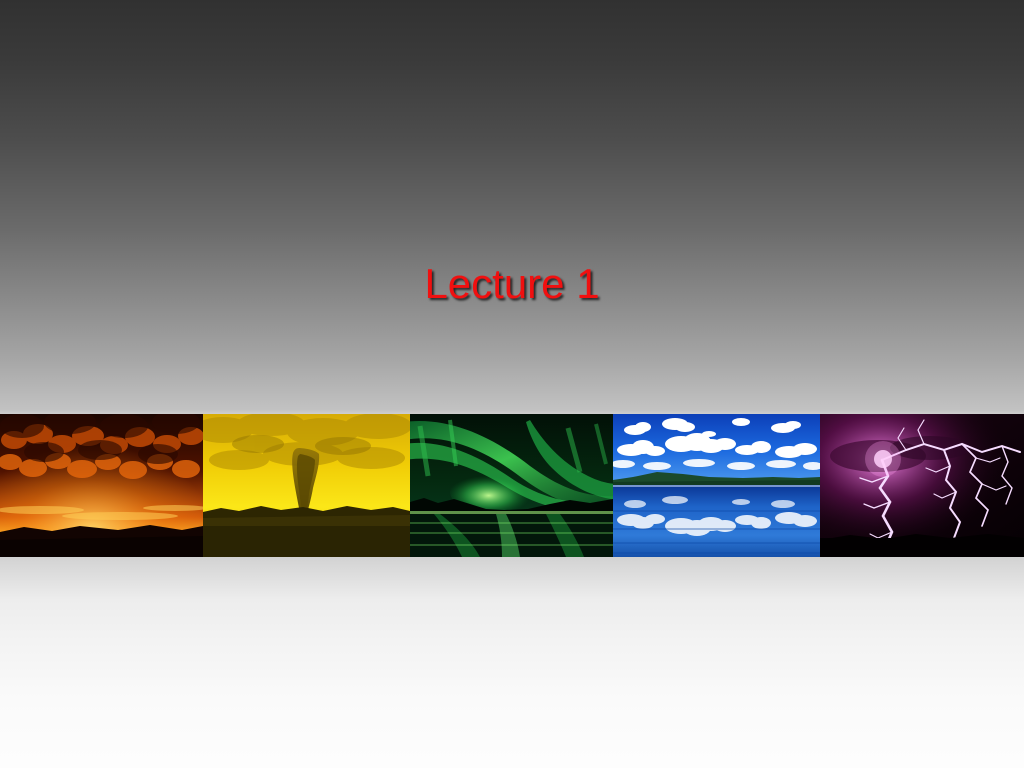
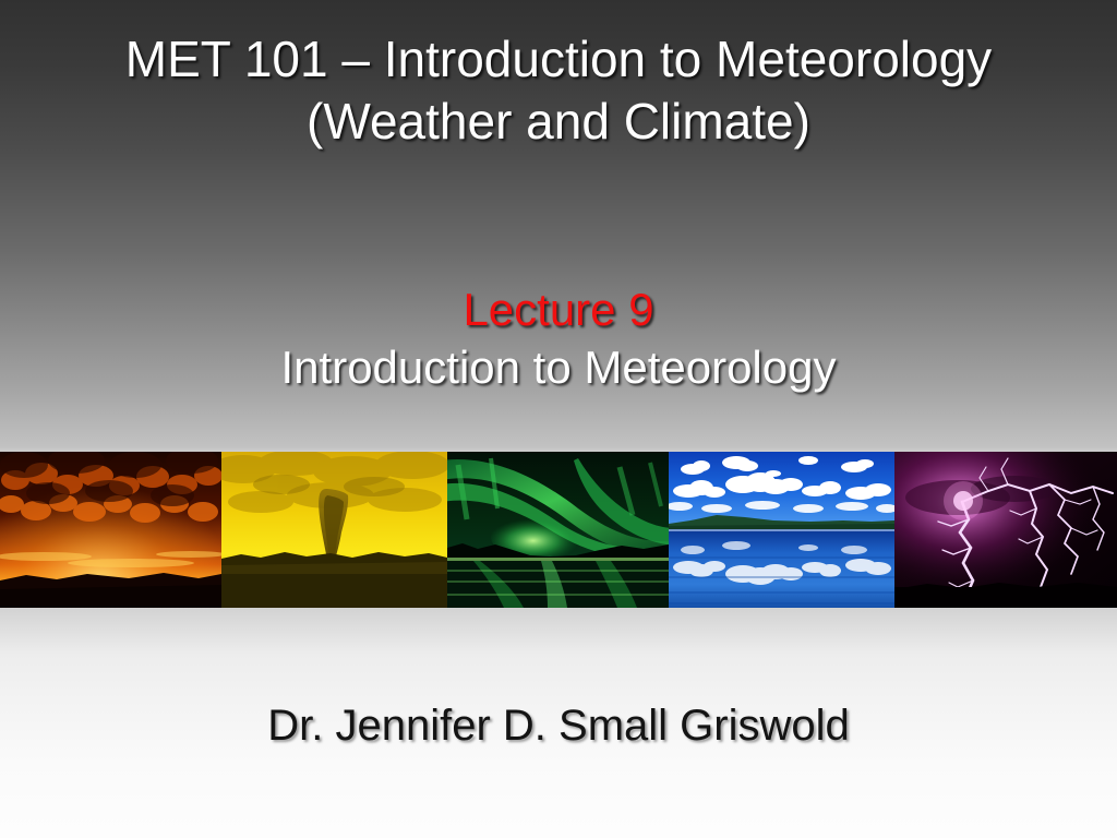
+ MET 101 – Introduction to Meteorology
+ (Weather and Climate)
- Lecture 1
+ Lecture 9
+ Introduction to Meteorology
+ Dr. Jennifer D. Small Griswold
